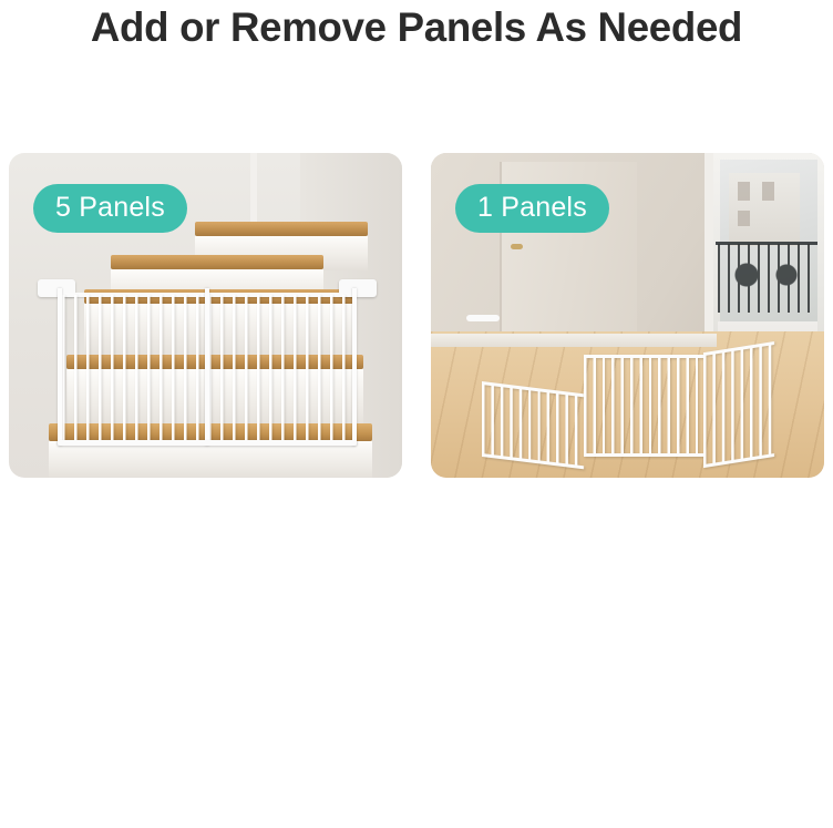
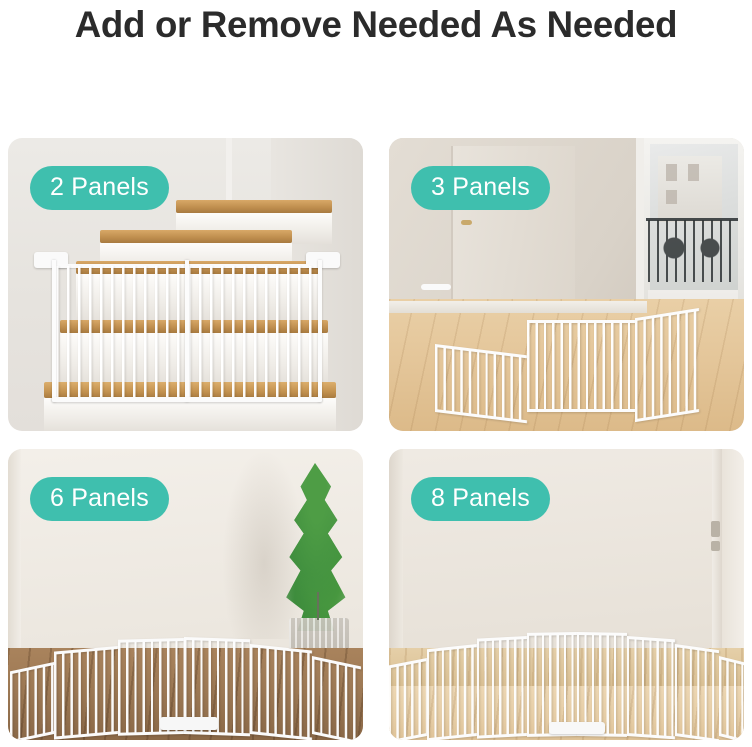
- Add or Remove Panels As Needed
+ Add or Remove Needed As Needed
- 5 Panels
+ 2 Panels
- 1 Panels
+ 3 Panels
+ 6 Panels
+ 8 Panels
